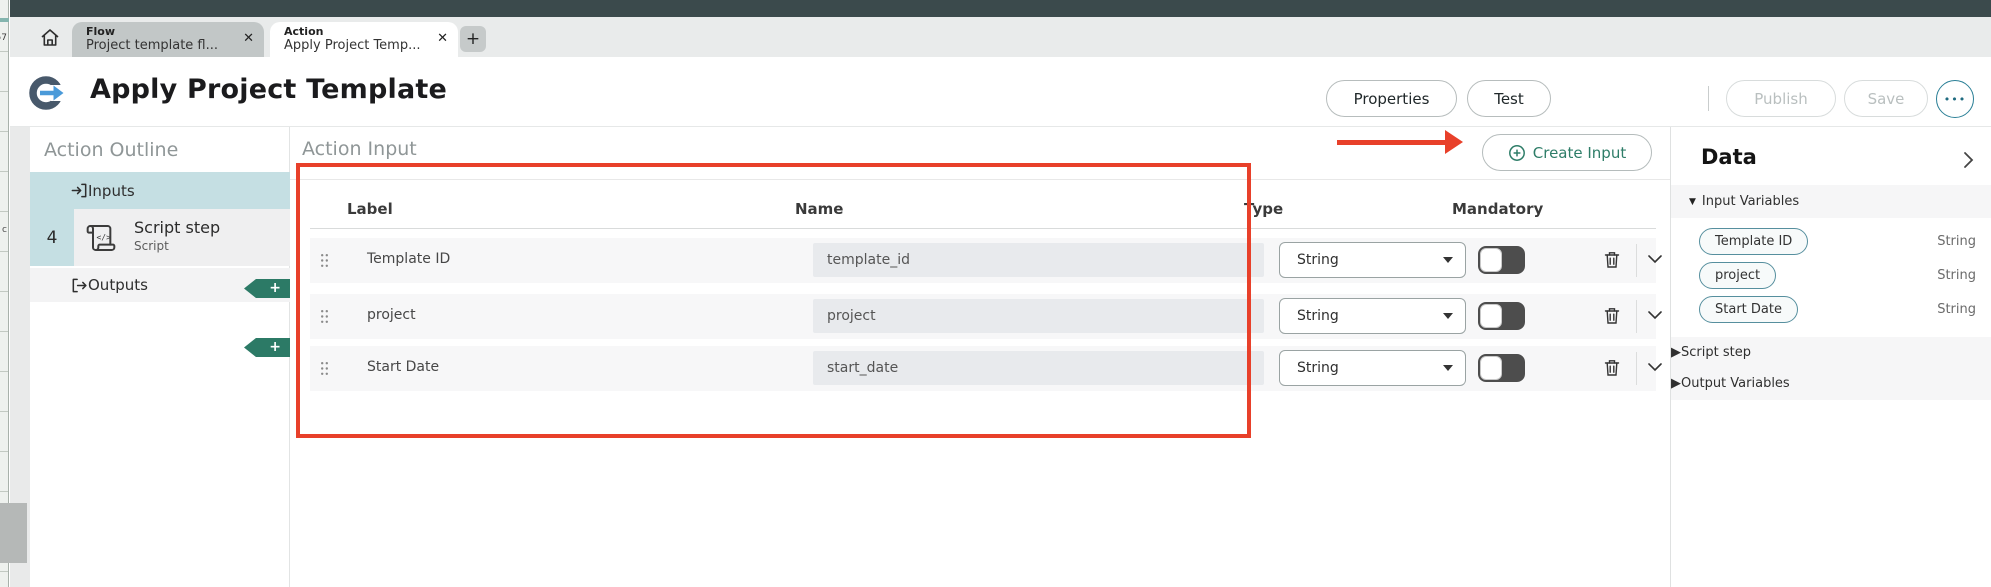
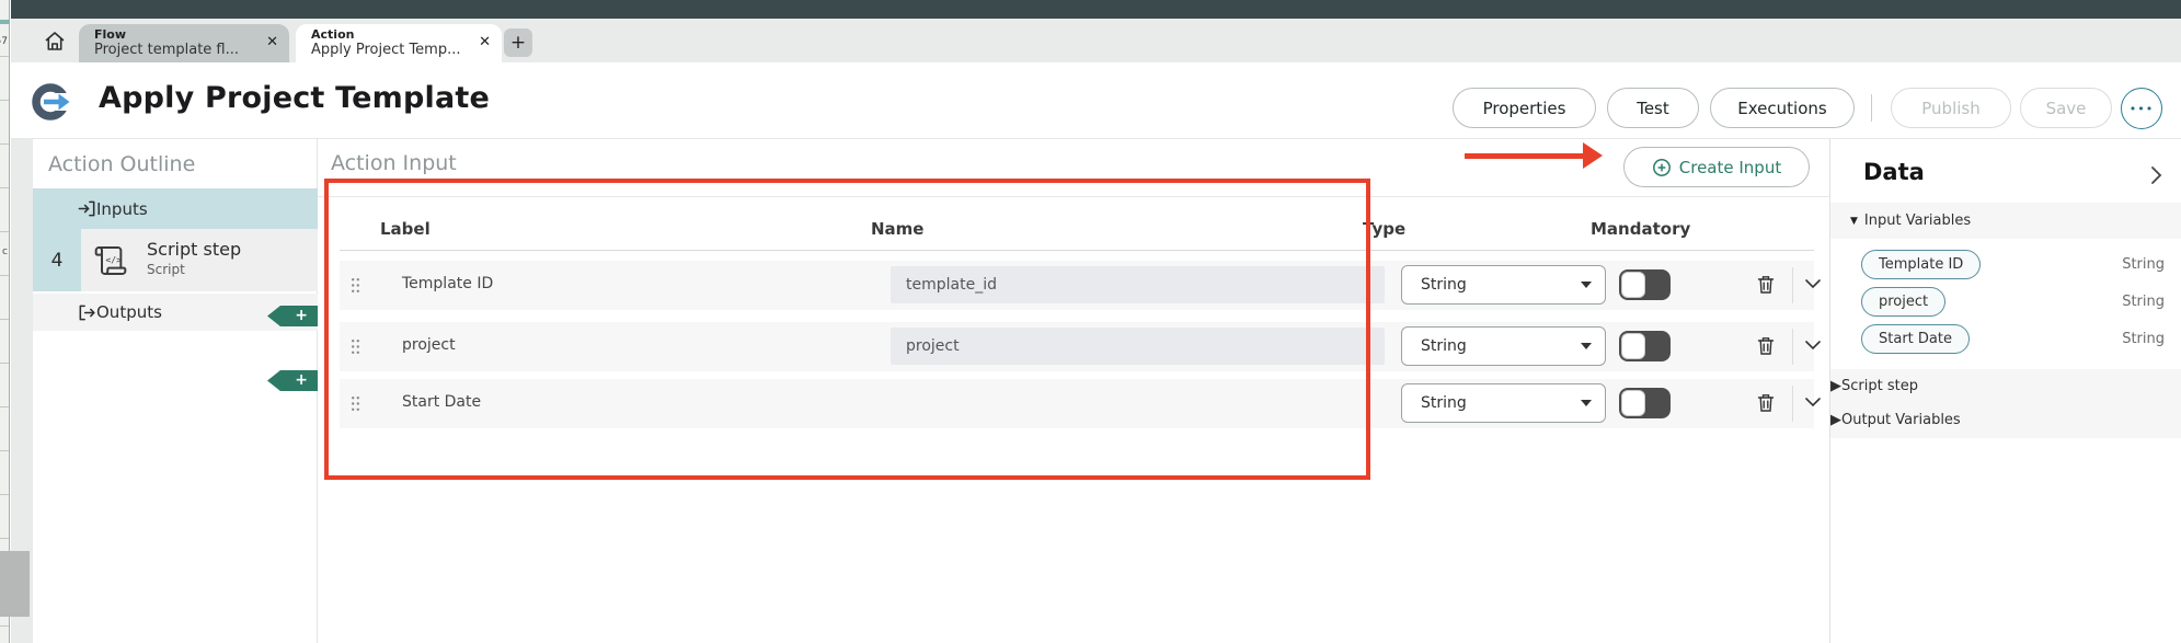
  c
  Flow
  Project template fl...
  ✕
  Action
  Apply Project Temp...
  ✕
  +
  Apply Project Template
  Properties
  Test
+ Executions
  Publish
  Save
  •••
  Action Outline
  Inputs
  4
  </>
  Script step
  Script
  Outputs
  +
  +
  Action Input
  Create Input
  Label
  Name
  Type
  Mandatory
  Template ID
  template_id
  String
  project
  project
  String
  Start Date
- start_date
  String
  Data
  ▼
  Input Variables
  Template ID
  String
  project
  String
  Start Date
  String
  ▶
  Script step
  ▶
  Output Variables
